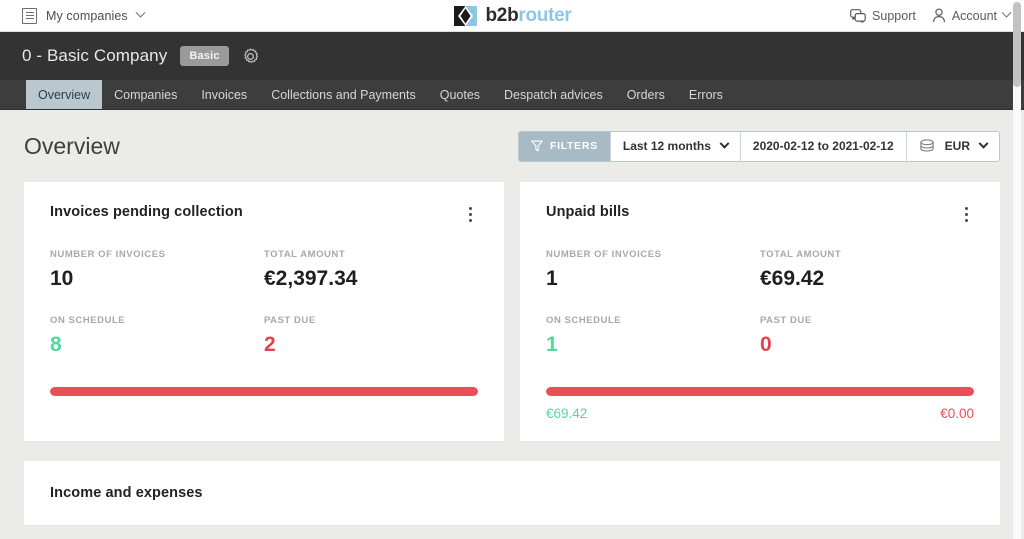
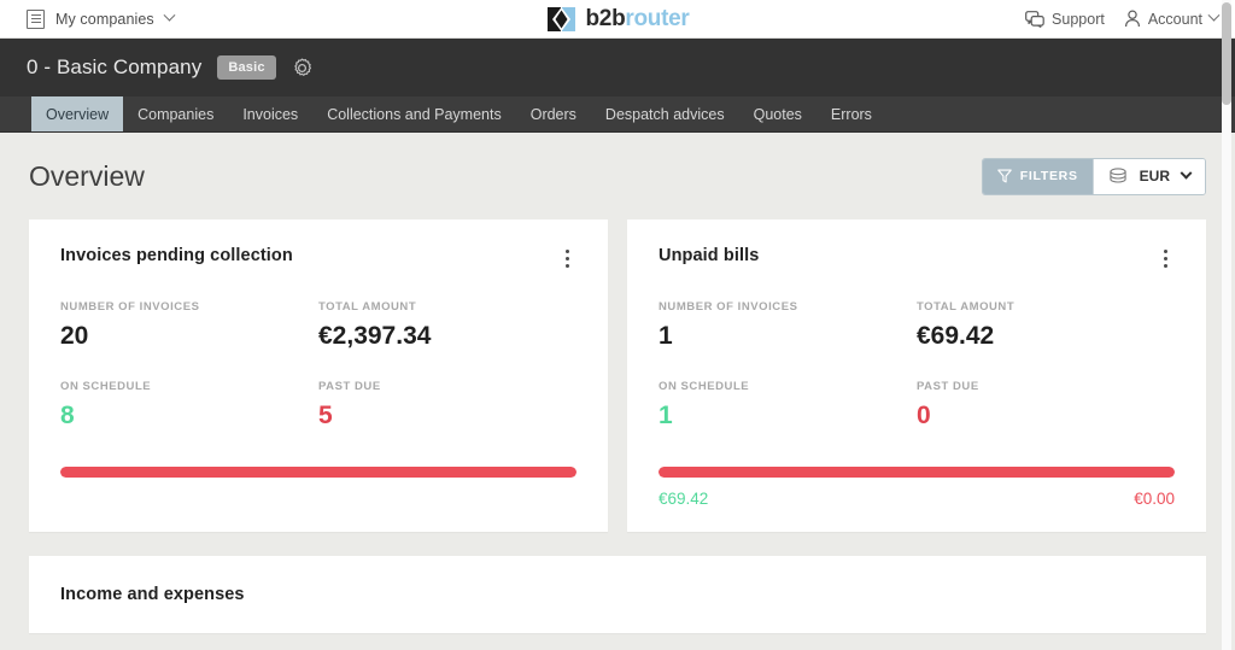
  My companies
  b2brouter
  Support
  Account
  0 - Basic Company
  Basic
  Overview
  Companies
  Invoices
  Collections and Payments
- Quotes
+ Orders
  Despatch advices
- Orders
+ Quotes
  Errors
  Overview
  FILTERS
- Last 12 months
- 2020-02-12 to 2021-02-12
  EUR
  Invoices pending collection
  NUMBER OF INVOICES
- 10
+ 20
  TOTAL AMOUNT
  €2,397.34
  ON SCHEDULE
  8
  PAST DUE
- 2
+ 5
  Unpaid bills
  NUMBER OF INVOICES
  1
  TOTAL AMOUNT
  €69.42
  ON SCHEDULE
  1
  PAST DUE
  0
  €69.42
  €0.00
  Income and expenses
